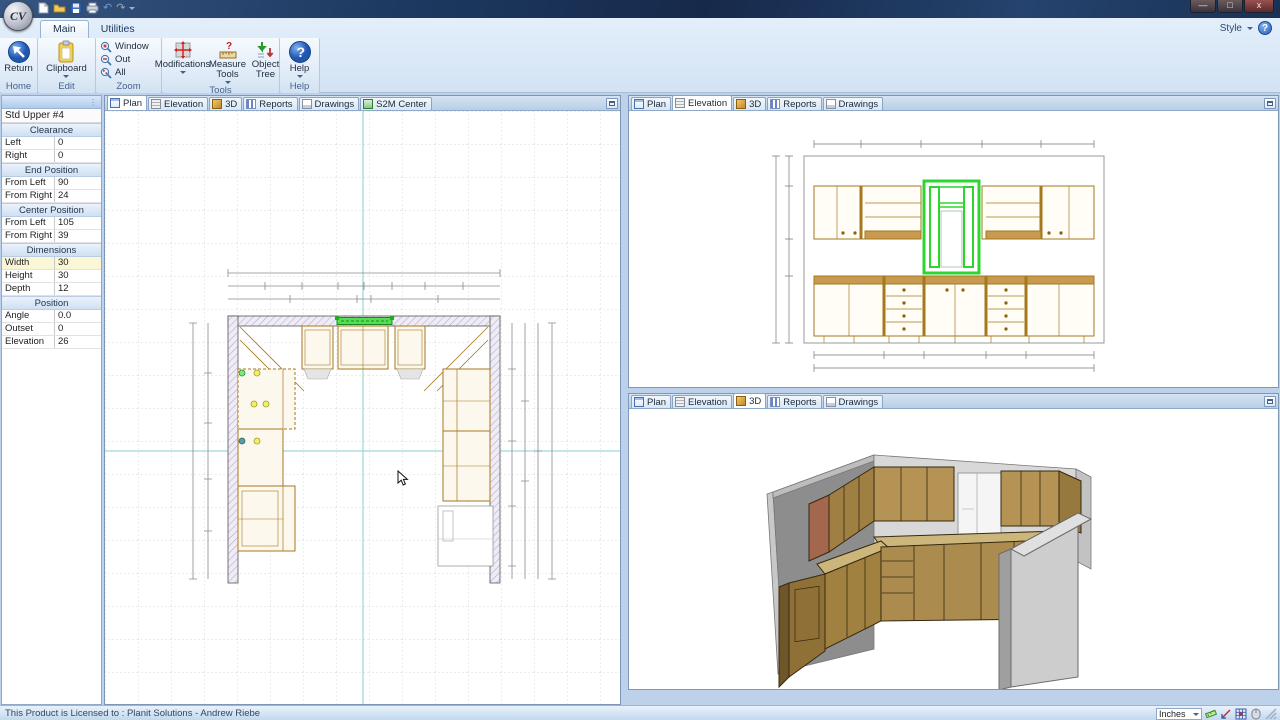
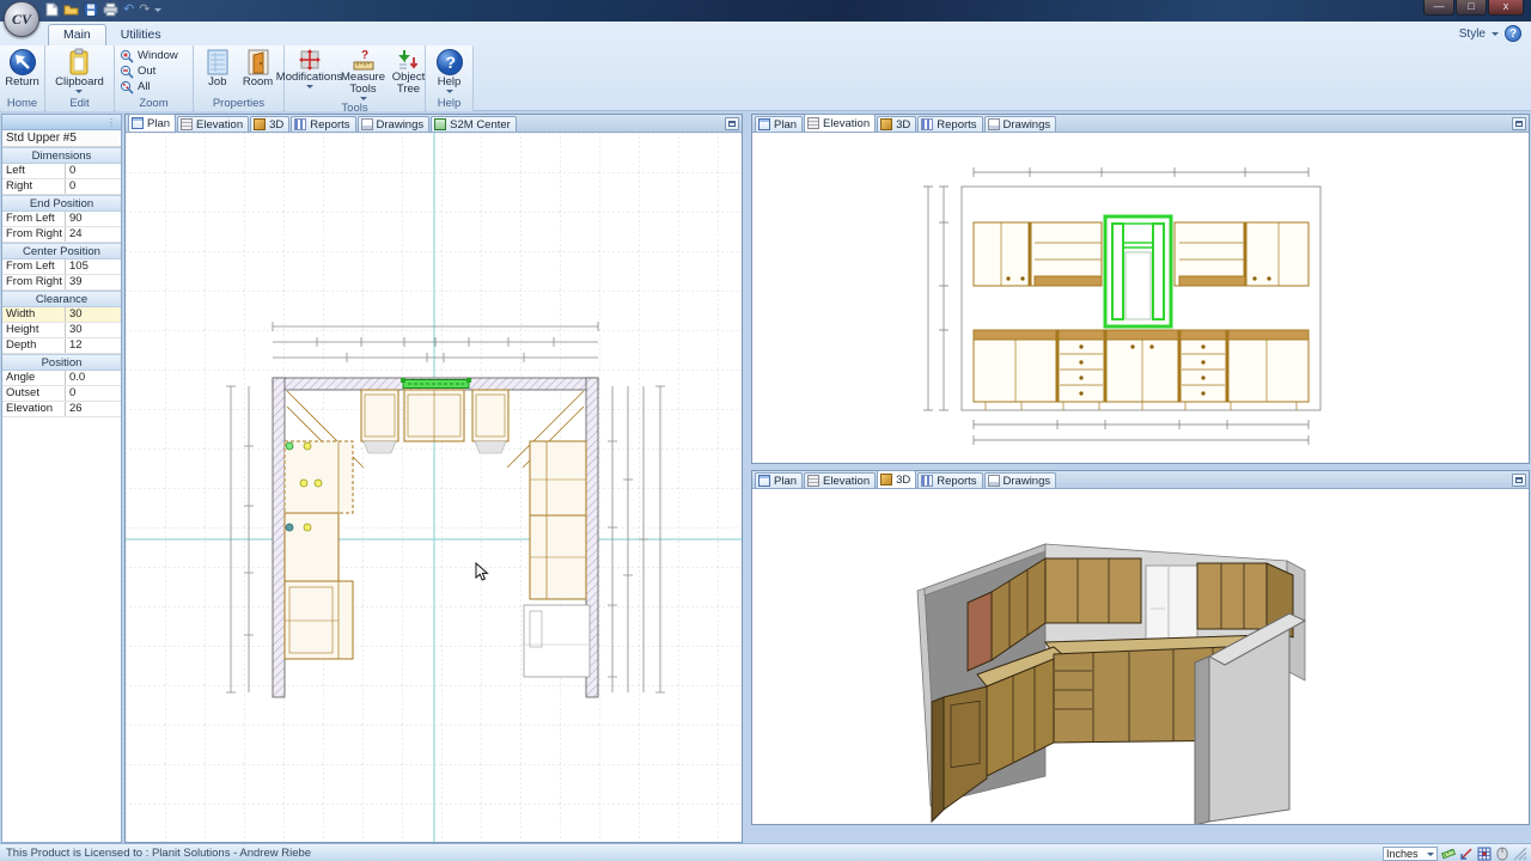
  ↶
  ↷
  —
  □
  x
  CV
  Main
  Utilities
  Style
  ?
  Return
  Home
  Clipboard
  Edit
  Window
  Out
  All
  Zoom
+ Job
+ Room
+ Properties
  Modifications
  ?
  Measure Tools
  Object Tree
  Tools
  ?
  Help
  Help
  ⋮
- Std Upper #4
+ Std Upper #5
- Clearance
+ Dimensions
  Left
  0
  Right
  0
  End Position
  From Left
  90
  From Right
  24
  Center Position
  From Left
  105
  From Right
  39
- Dimensions
+ Clearance
  Width
  30
  Height
  30
  Depth
  12
  Position
  Angle
  0.0
  Outset
  0
  Elevation
  26
  Plan
  Elevation
  3D
  Reports
  Drawings
  S2M Center
  Plan
  Elevation
  3D
  Reports
  Drawings
  Plan
  Elevation
  3D
  Reports
  Drawings
  This Product is Licensed to : Planit Solutions - Andrew Riebe
  Inches
